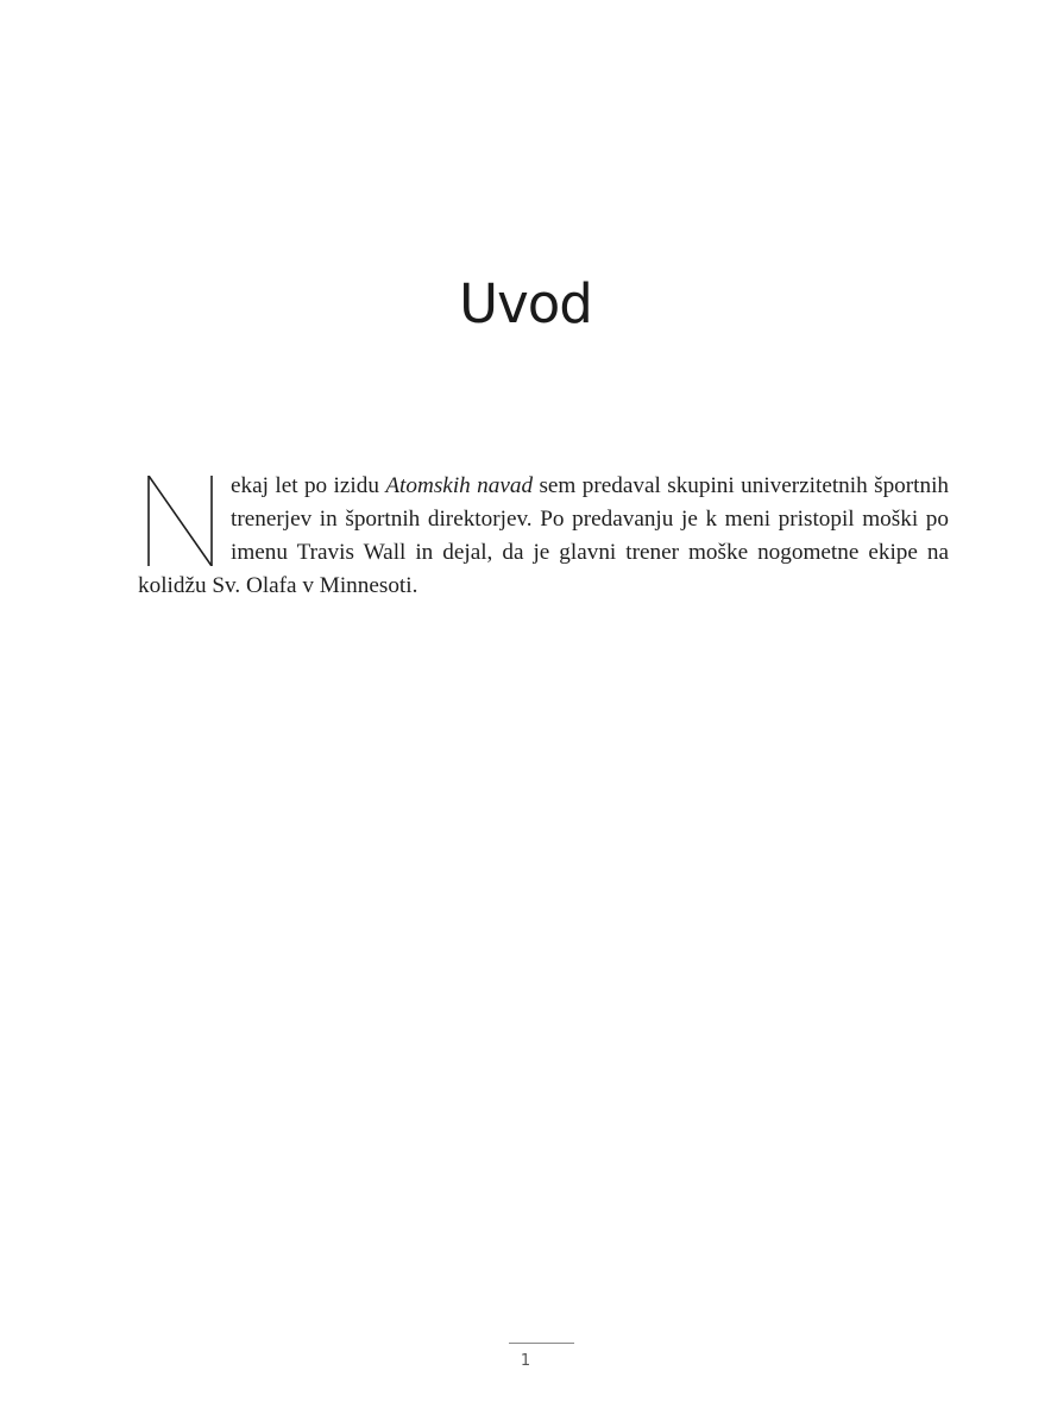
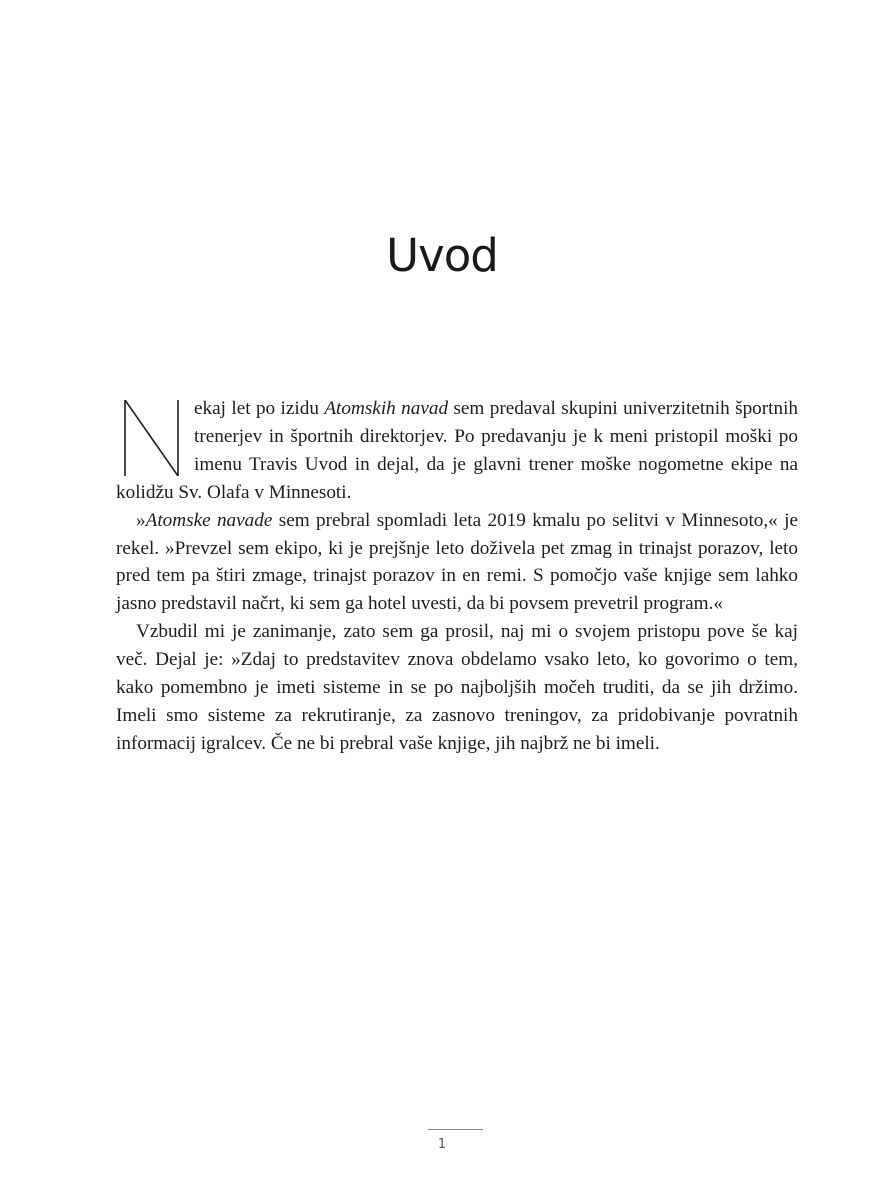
  Uvod
- ekaj let po izidu Atomskih navad sem predaval skupini univerzitetnih športnih trenerjev in športnih direktorjev. Po predavanju je k meni pri­stopil moški po imenu Travis Wall in dejal, da je glavni trener moške nogometne ekipe na kolidžu Sv. Olafa v Minnesoti.
+ ekaj let po izidu Atomskih navad sem predaval skupini univerzitetnih športnih trenerjev in športnih direktorjev. Po predavanju je k meni pri­stopil moški po imenu Travis Uvod in dejal, da je glavni trener moške nogometne ekipe na kolidžu Sv. Olafa v Minnesoti.
+ »Atomske navade sem prebral spomladi leta 2019 kmalu po selitvi v Minneso­to,« je rekel. »Prevzel sem ekipo, ki je prejšnje leto doživela pet zmag in trinajst porazov, leto pred tem pa štiri zmage, trinajst porazov in en remi. S pomočjo vaše knjige sem lahko jasno predstavil načrt, ki sem ga hotel uvesti, da bi povsem prevetril program.«
+ Vzbudil mi je zanimanje, zato sem ga prosil, naj mi o svojem pristopu pove še kaj več. Dejal je: »Zdaj to predstavitev znova obdelamo vsako leto, ko govorimo o tem, kako pomembno je imeti sisteme in se po najboljših močeh truditi, da se jih držimo. Imeli smo sisteme za rekrutiranje, za zasnovo treningov, za pridobivanje povratnih informacij igralcev. Če ne bi prebral vaše knjige, jih najbrž ne bi imeli.
  1
